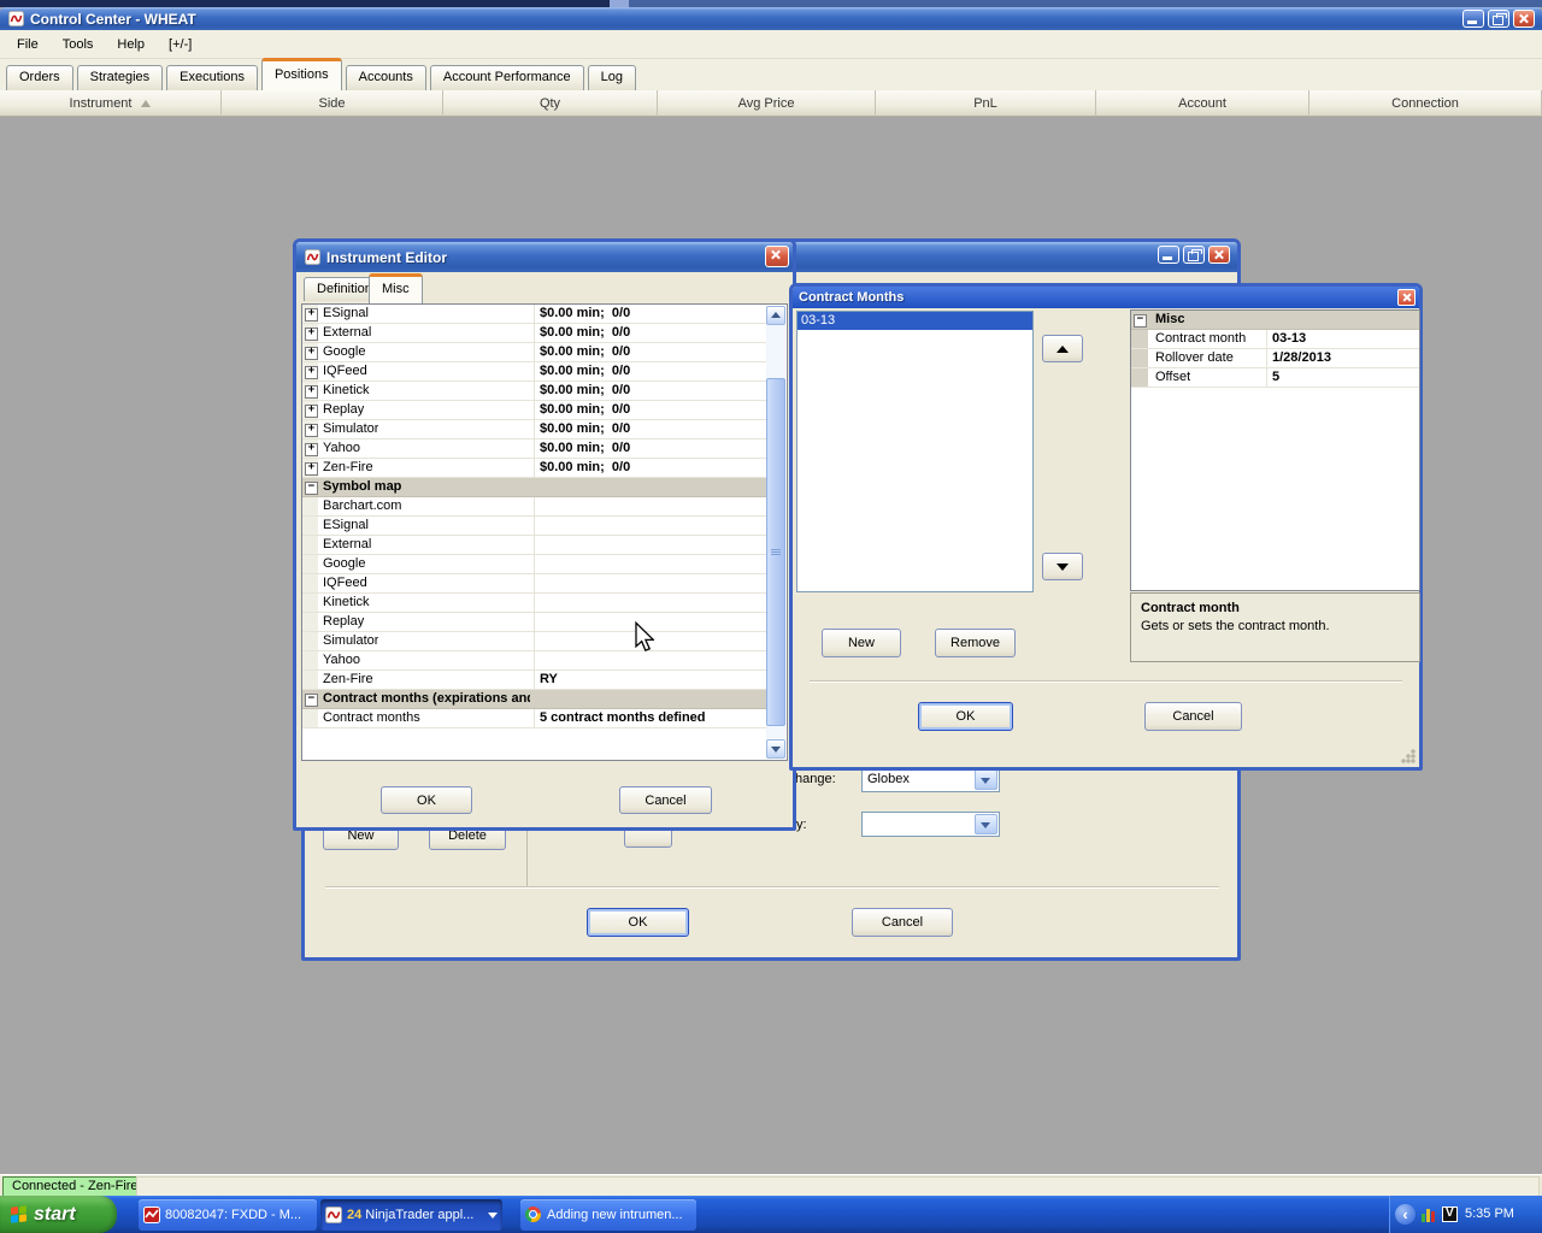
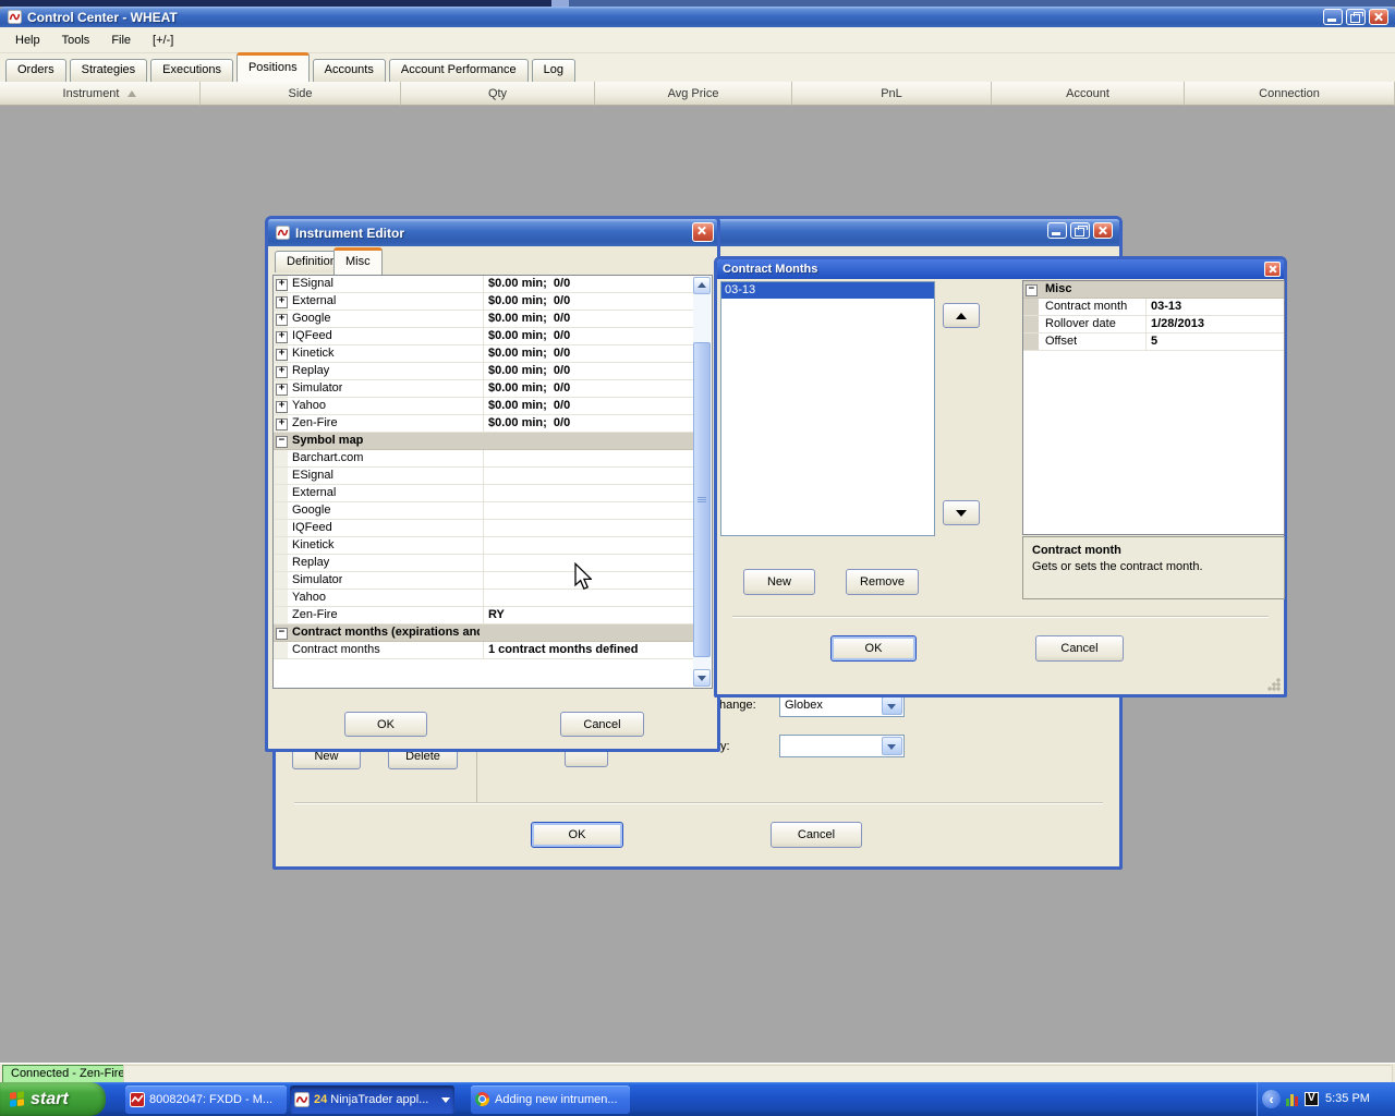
  Control Center - WHEAT
- File
+ Help
  Tools
- Help
+ File
  [+/-]
  Orders
  Strategies
  Executions
  Positions
  Accounts
  Account Performance
  Log
  Instrument
  Side
  Qty
  Avg Price
  PnL
  Account
  Connection
  Connected - Zen-Fire
  hange:
  Globex
  y:
  New
  Delete
  OK
  Cancel
  Instrument Editor
  Definitio
  Misc
  +
  ESignal
  $0.00 min; 0/0
  +
  External
  $0.00 min; 0/0
  +
  Google
  $0.00 min; 0/0
  +
  IQFeed
  $0.00 min; 0/0
  +
  Kinetick
  $0.00 min; 0/0
  +
  Replay
  $0.00 min; 0/0
  +
  Simulator
  $0.00 min; 0/0
  +
  Yahoo
  $0.00 min; 0/0
  +
  Zen-Fire
  $0.00 min; 0/0
  −
  Symbol map
  Barchart.com
  ESignal
  External
  Google
  IQFeed
  Kinetick
  Replay
  Simulator
  Yahoo
  Zen-Fire
  RY
  −
  Contract months (expirations an
  Contract months
- 5 contract months defined
+ 1 contract months defined
  OK
  Cancel
  Contract Months
  03-13
  −
  Misc
  Contract month
  03-13
  Rollover date
  1/28/2013
  Offset
  5
  Contract month
  Gets or sets the contract month.
  New
  Remove
  OK
  Cancel
  start
  80082047: FXDD - M...
  24
  NinjaTrader appl...
  Adding new intrumen...
  5:35 PM
